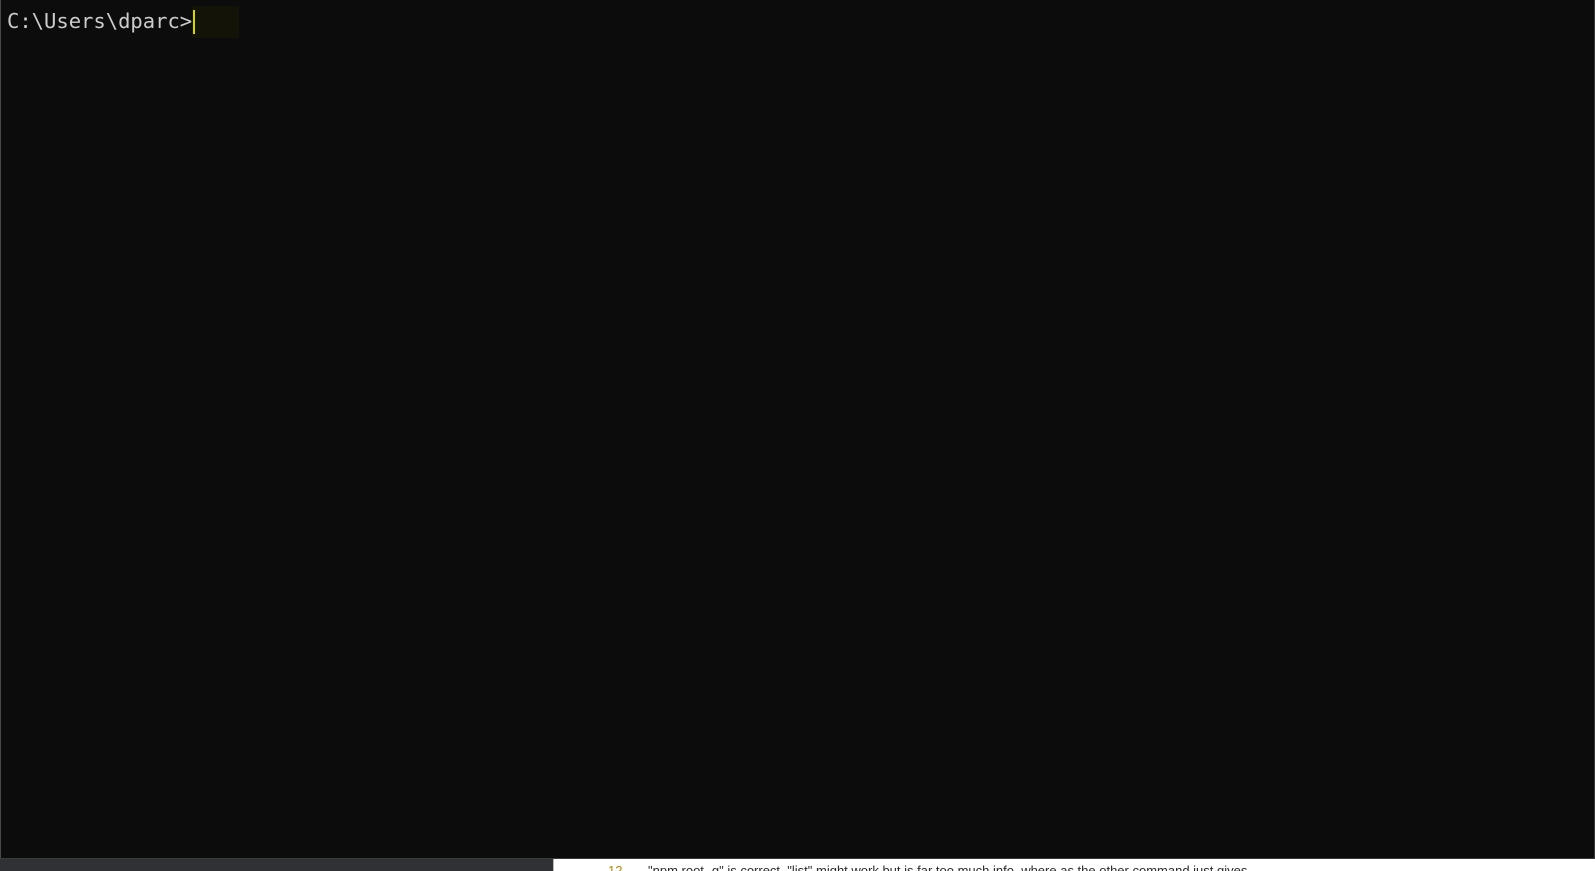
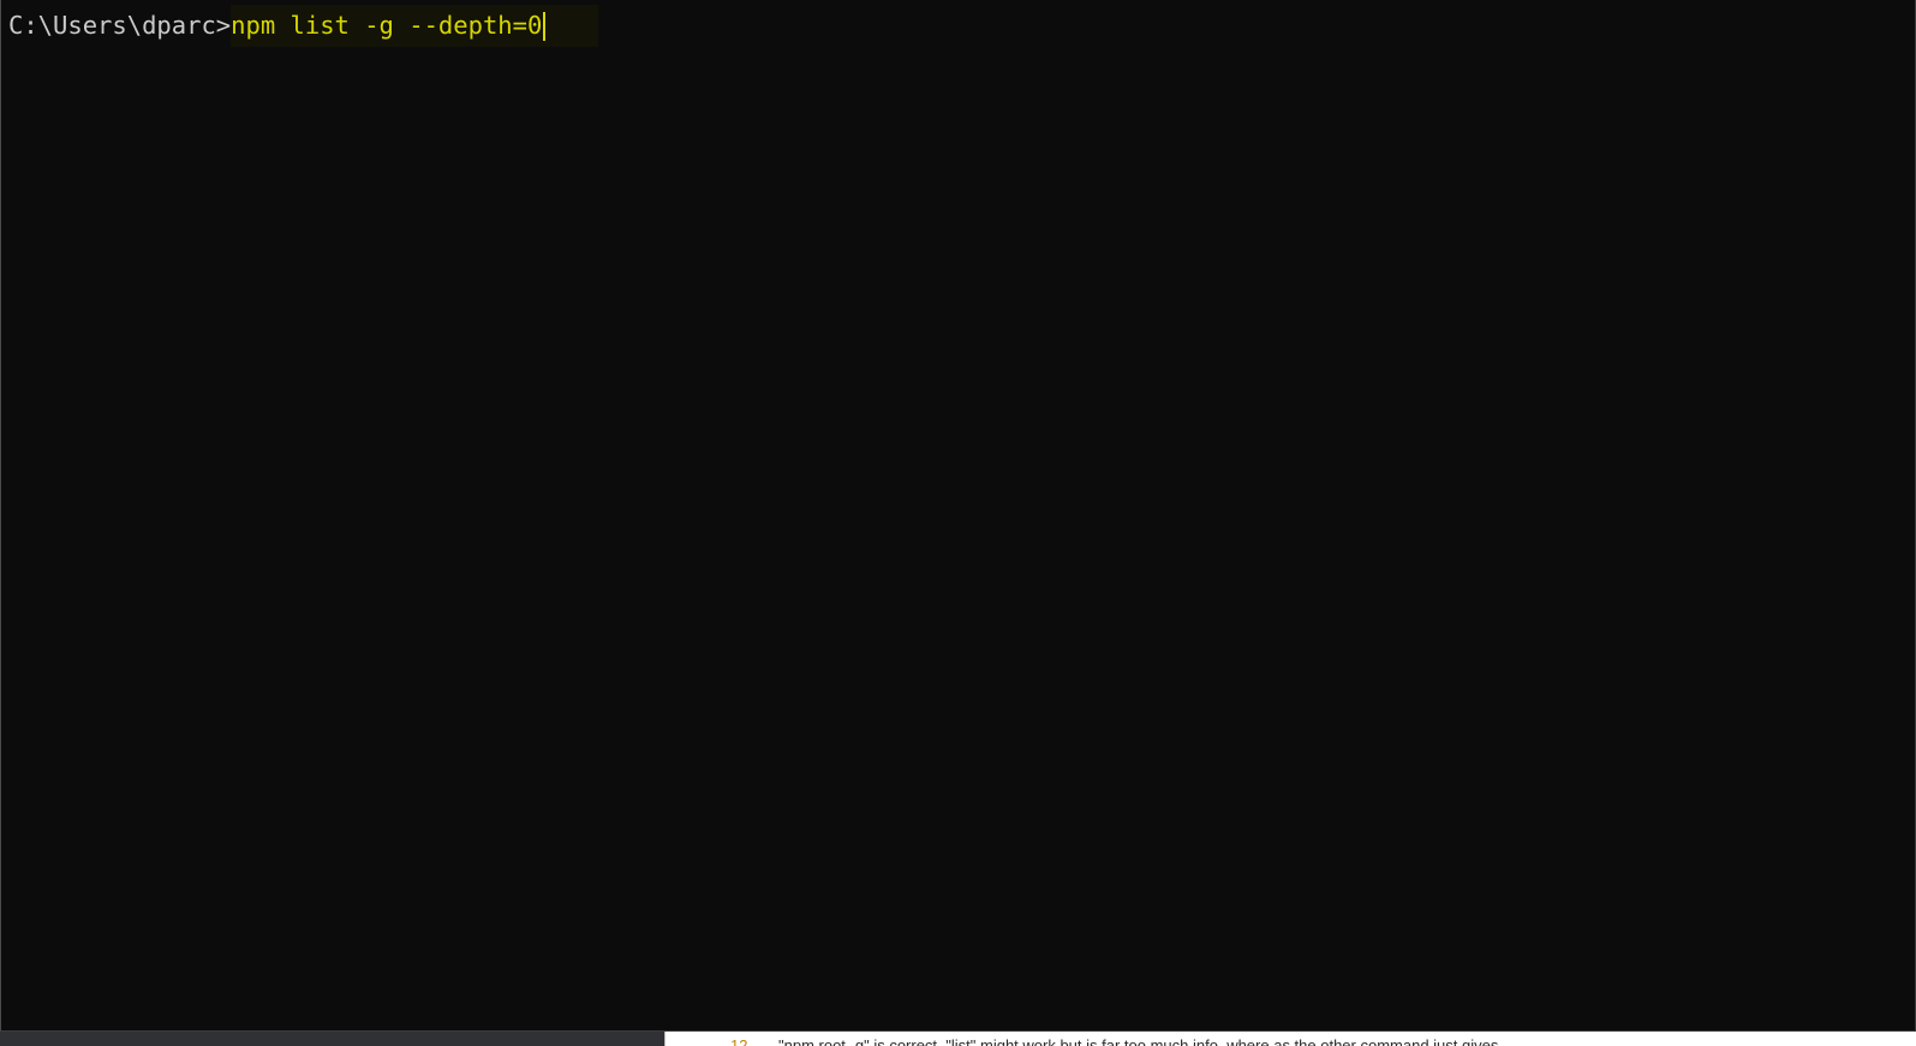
  C:\Users\dparc>
+ npm list -g --depth=0
